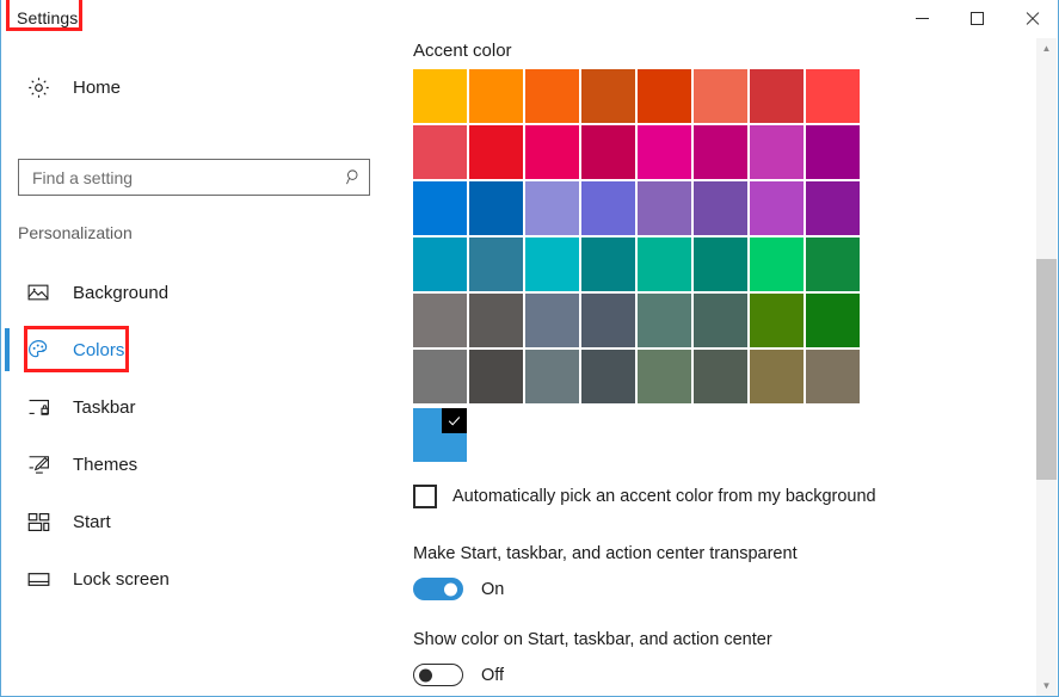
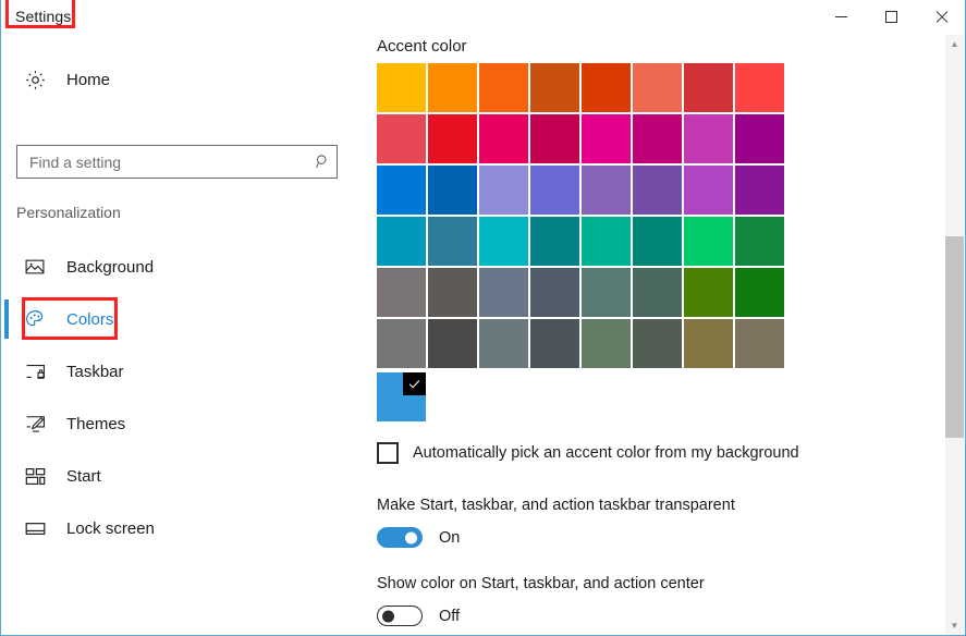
  Settings
  Home
  Find a setting
  Personalization
  Background
  Colors
  Taskbar
  Themes
  Start
  Lock screen
  Accent color
  Automatically pick an accent color from my background
- Make Start, taskbar, and action center transparent
+ Make Start, taskbar, and action taskbar transparent
  On
  Show color on Start, taskbar, and action center
  Off
  ▲
  ▼
